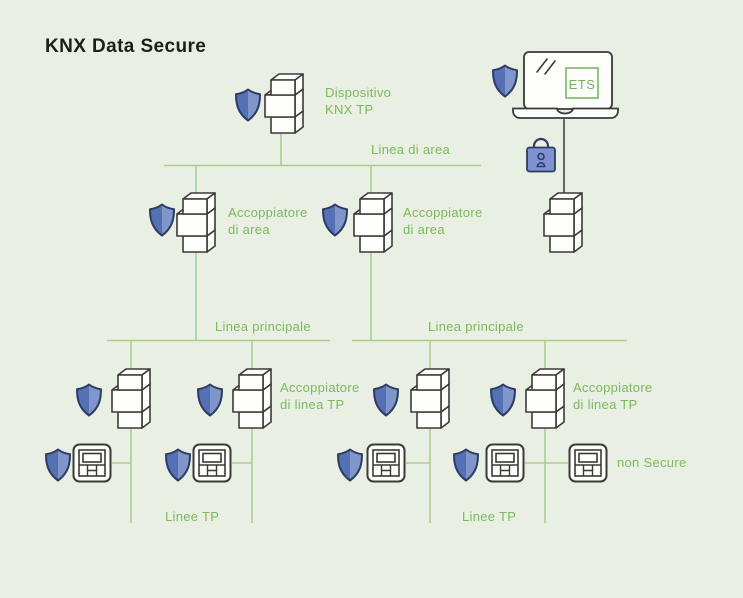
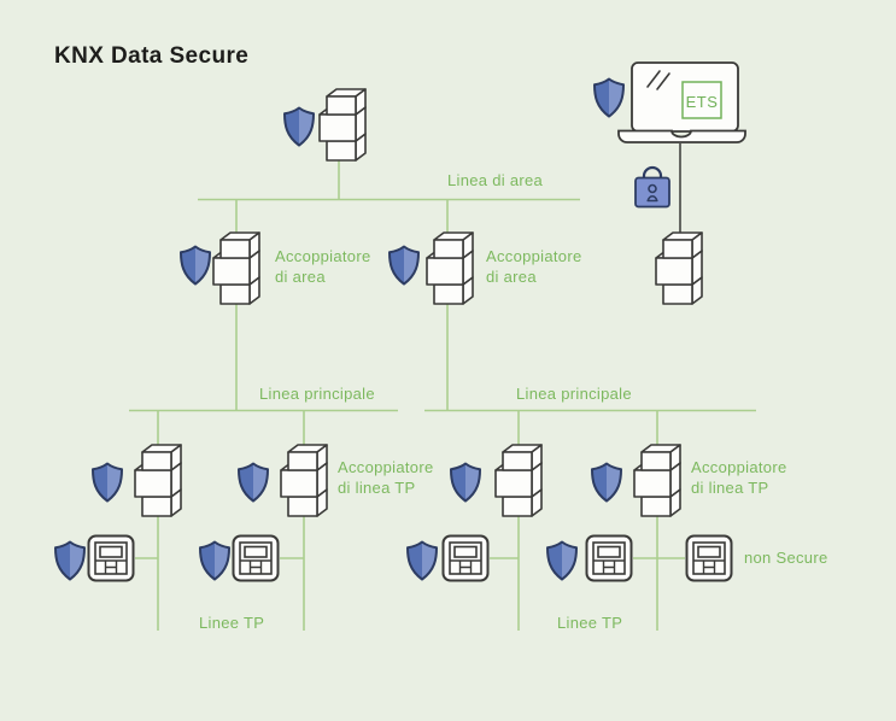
  KNX Data Secure
  ETS
- Dispositivo
- KNX TP
  Linea di area
  Accoppiatore
  di area
  Accoppiatore
  di area
  Linea principale
  Linea principale
  Accoppiatore
  di linea TP
  Accoppiatore
  di linea TP
  non Secure
  Linee TP
  Linee TP
